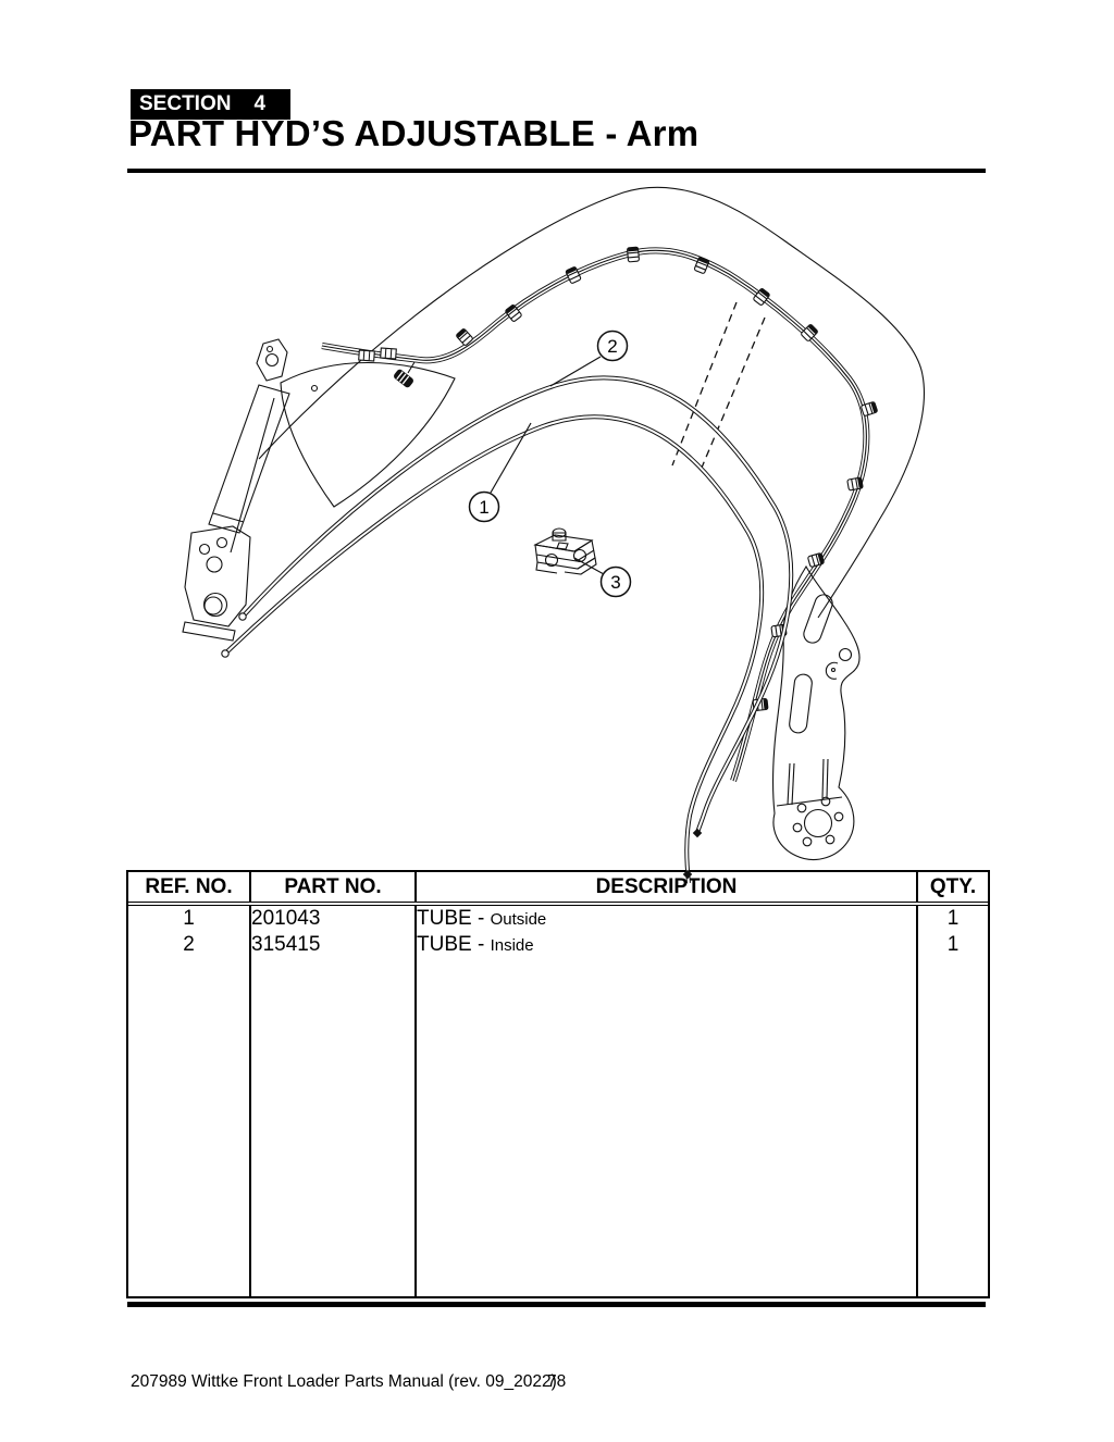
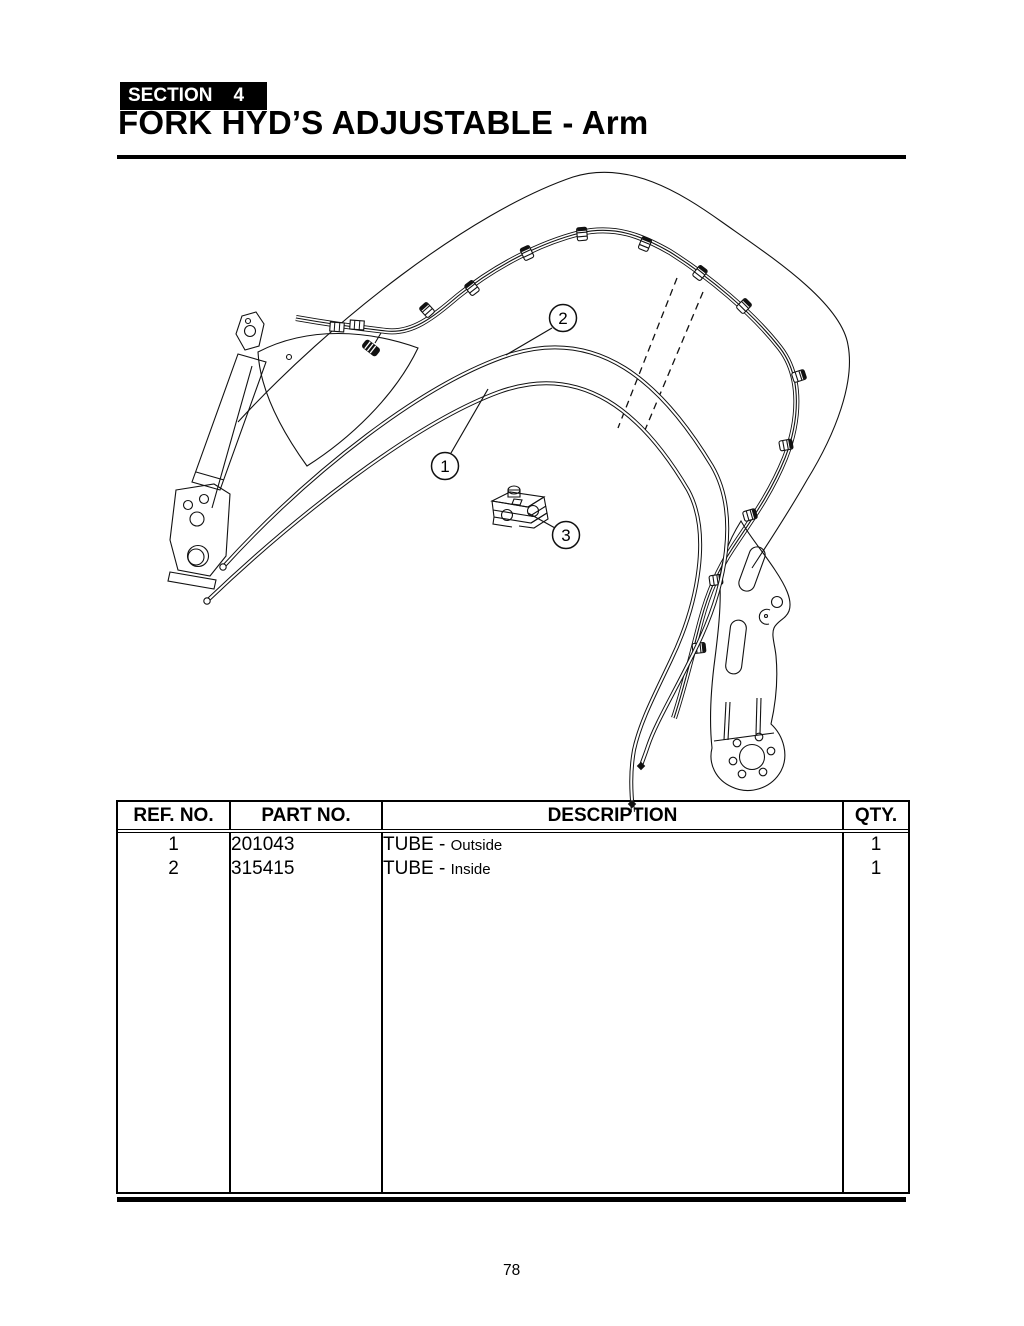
  SECTION
  4
- PART HYD’S ADJUSTABLE - Arm
+ FORK HYD’S ADJUSTABLE - Arm
  1
  2
  3
  REF. NO.	PART NO.	DESCRIPTION	QTY.
  1	201043	TUBE - Outside	1
  2	315415	TUBE - Inside	1
- 207989 Wittke Front Loader Parts Manual (rev. 09_2022)
  78
